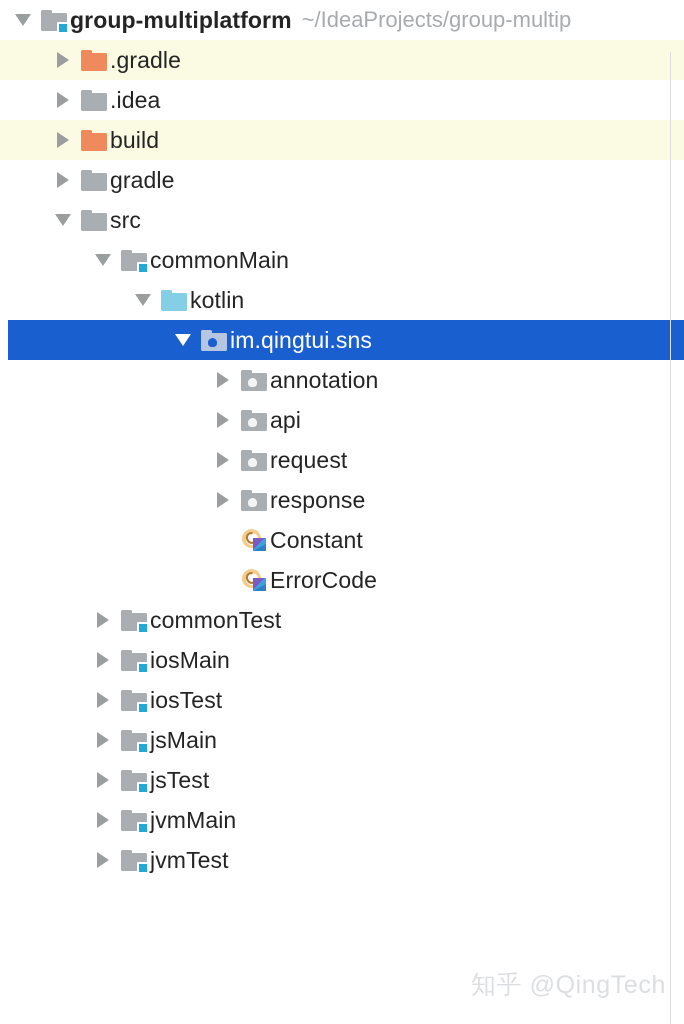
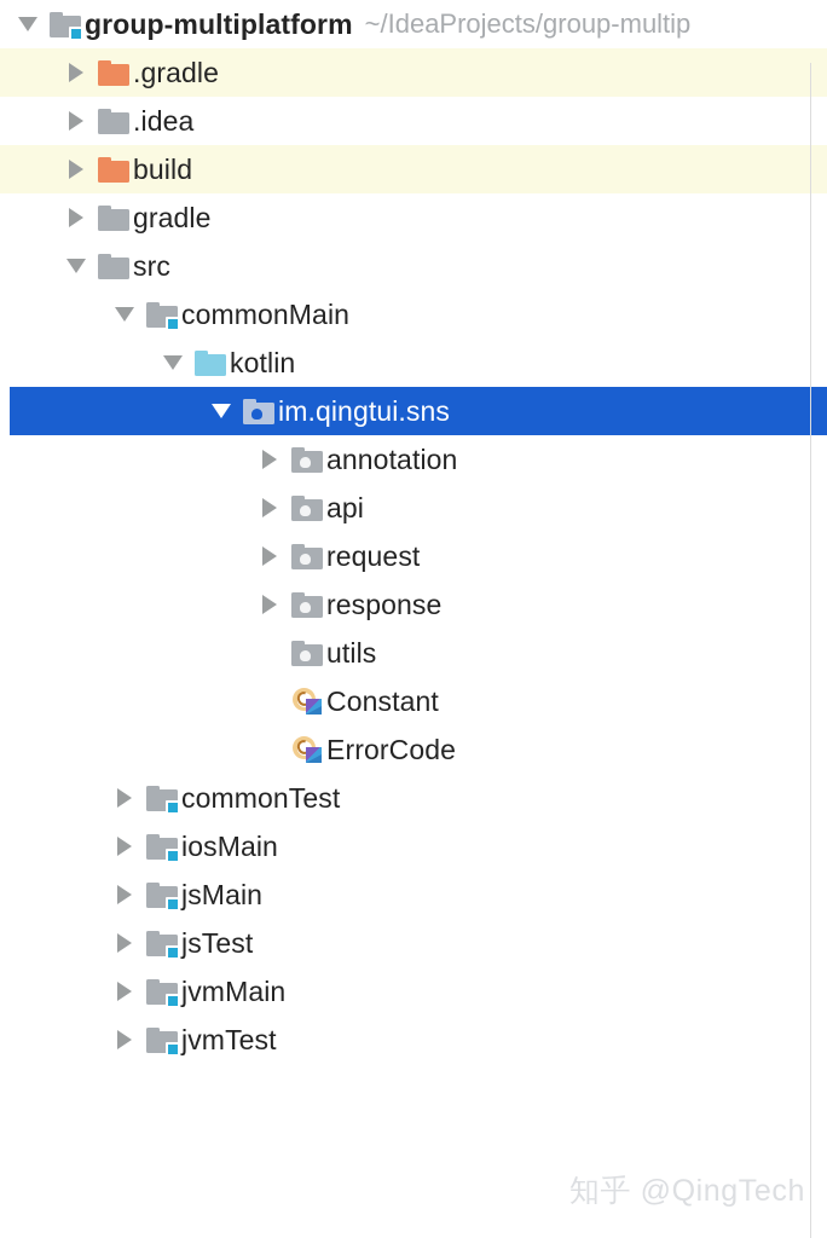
  group-multiplatform
  ~/IdeaProjects/group-multip
  .gradle
  .idea
  build
  gradle
  src
  commonMain
  kotlin
  im.qingtui.sns
  annotation
  api
  request
  response
+ utils
  Constant
  ErrorCode
  commonTest
  iosMain
- iosTest
  jsMain
  jsTest
  jvmMain
  jvmTest
  知乎 @QingTech
